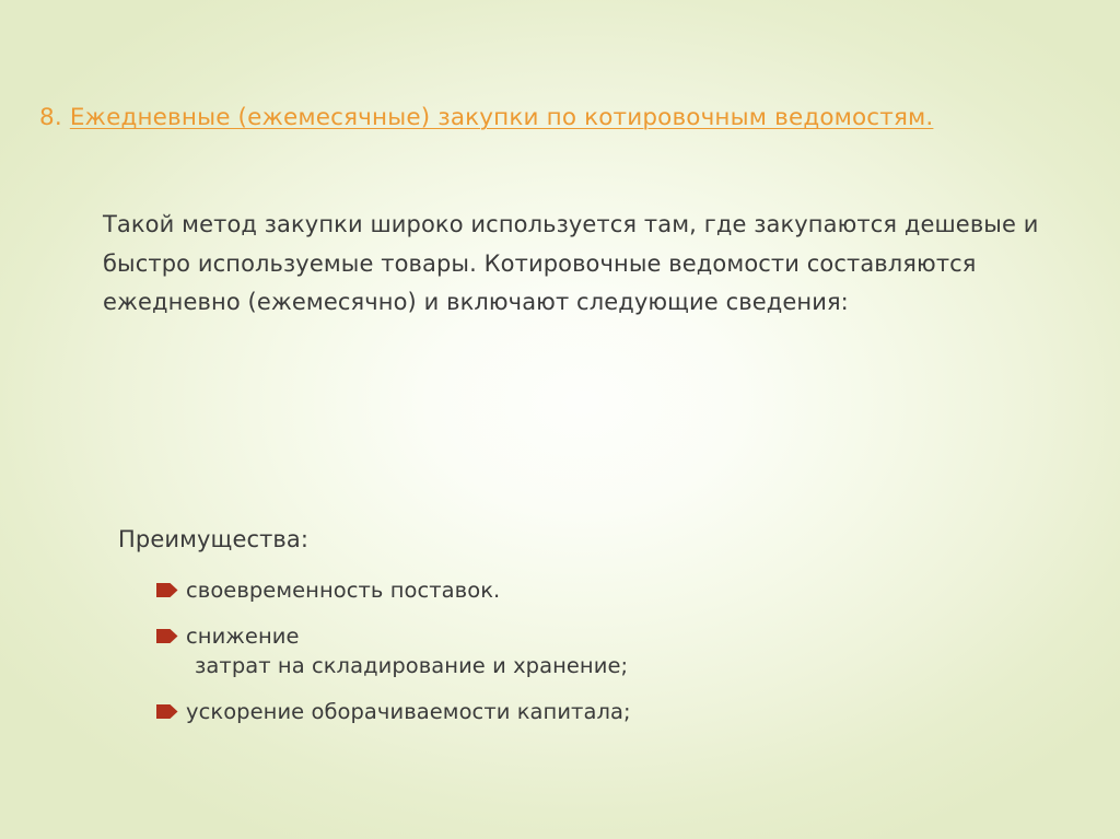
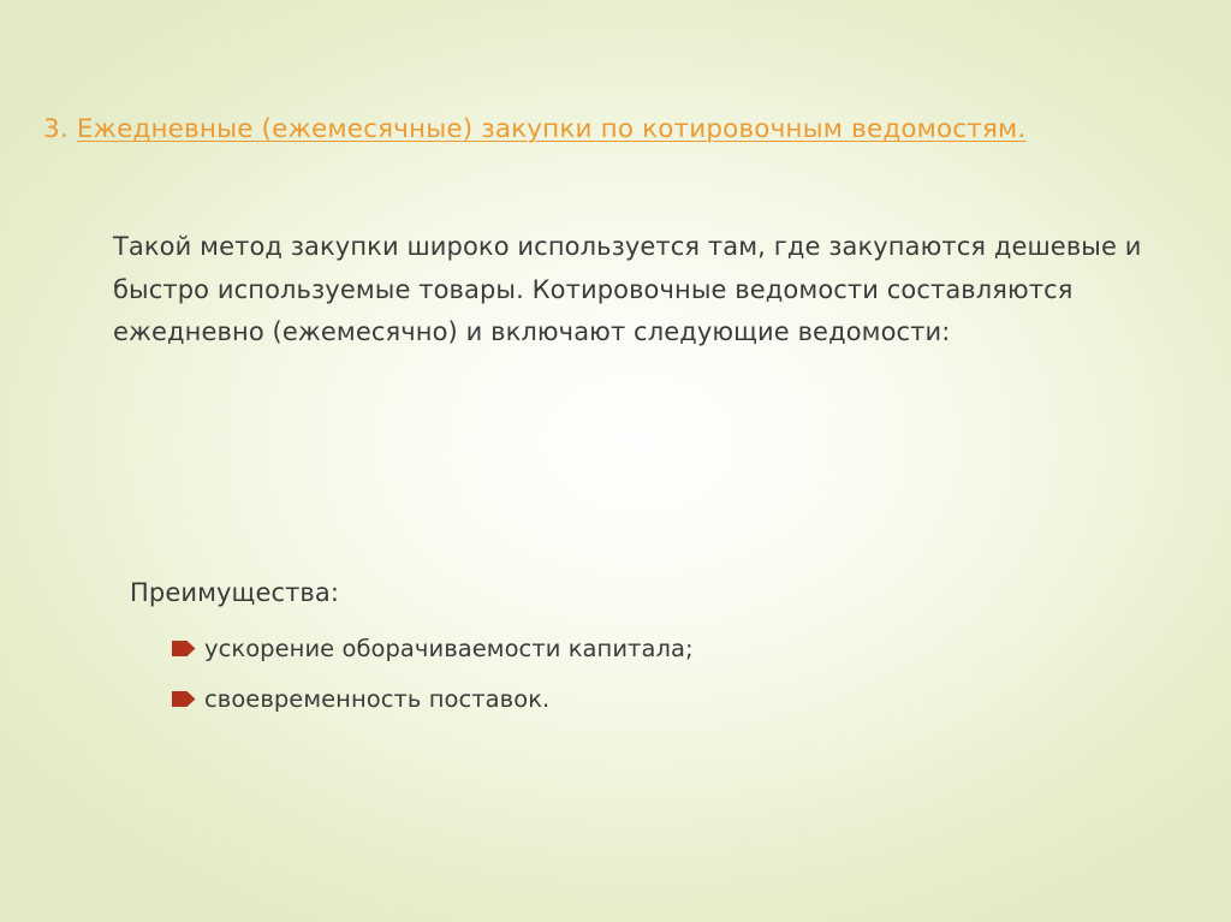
- 8. Ежедневные (ежемесячные) закупки по котировочным ведомостям.
+ 3. Ежедневные (ежемесячные) закупки по котировочным ведомостям.
- Такой метод закупки широко используется там, где закупаются дешевые и быстро используемые товары. Котировочные ведомости составляются ежедневно (ежемесячно) и включают следующие сведения:
+ Такой метод закупки широко используется там, где закупаются дешевые и быстро используемые товары. Котировочные ведомости составляются ежедневно (ежемесячно) и включают следующие ведомости:
  Преимущества:
- своевременность поставок.
+ ускорение оборачиваемости капитала;
- снижение
- затрат на складирование и хранение;
- ускорение оборачиваемости капитала;
+ своевременность поставок.
